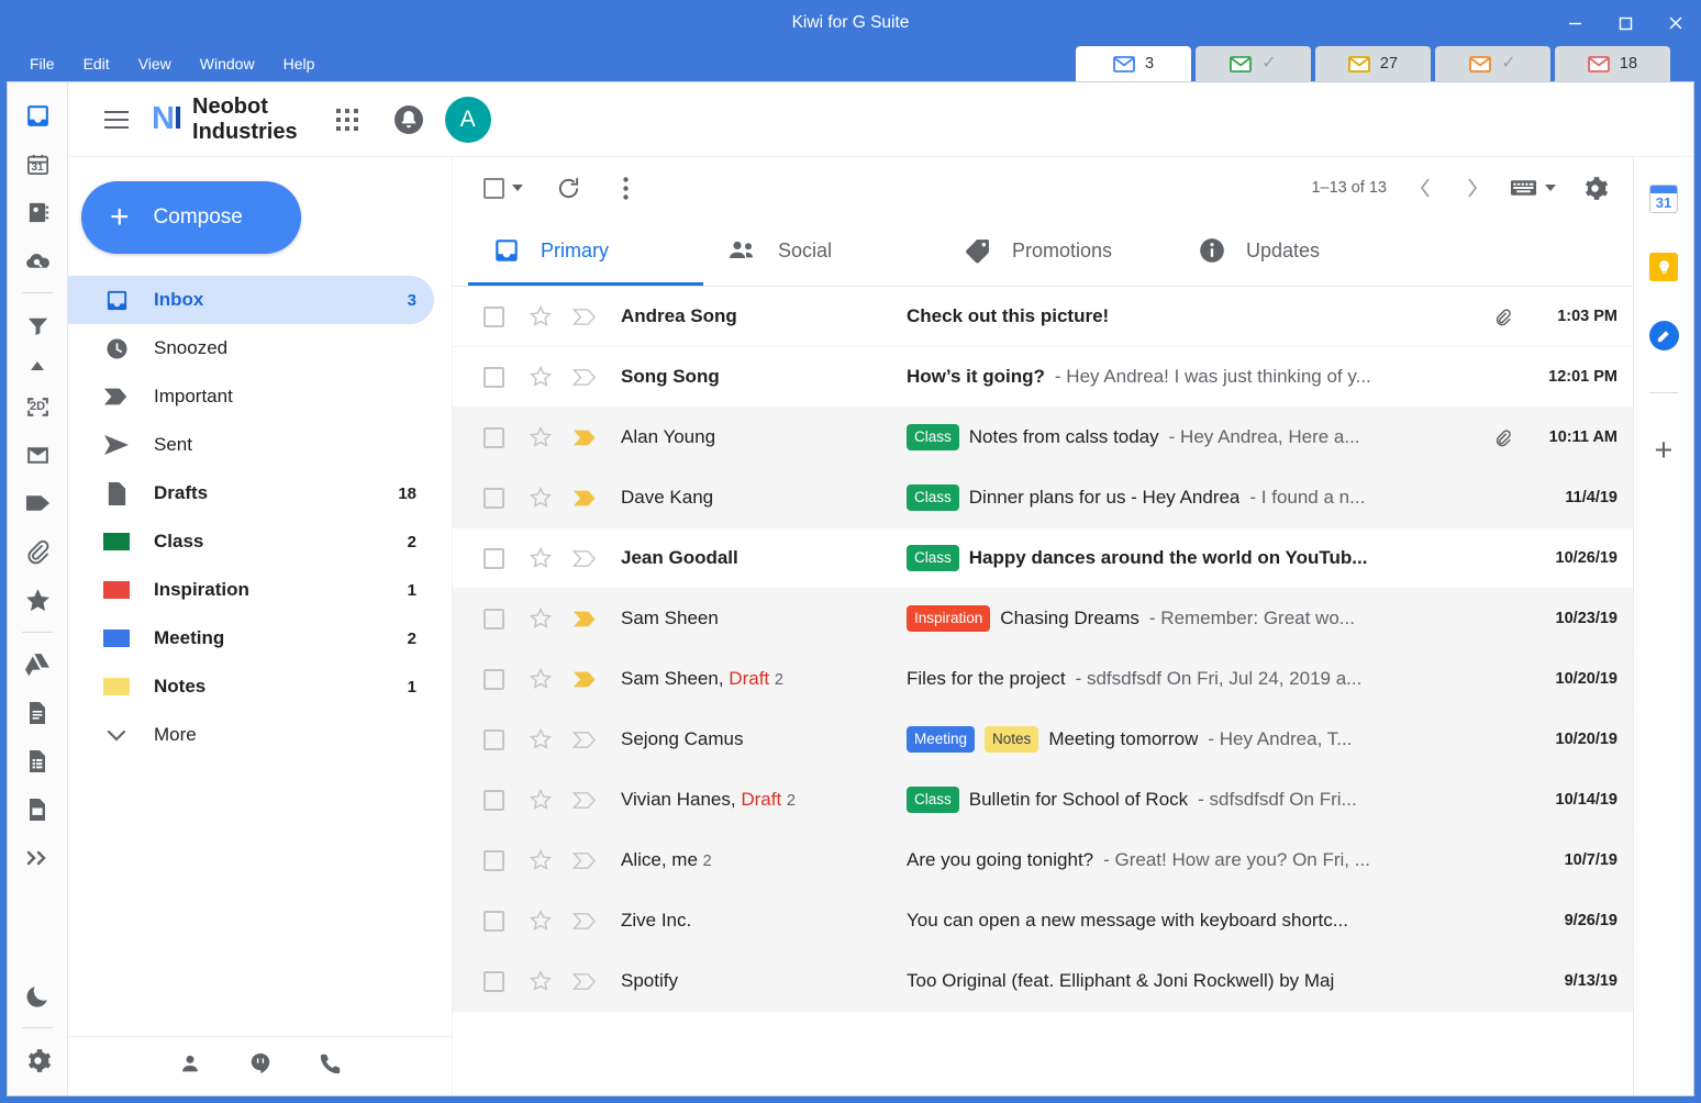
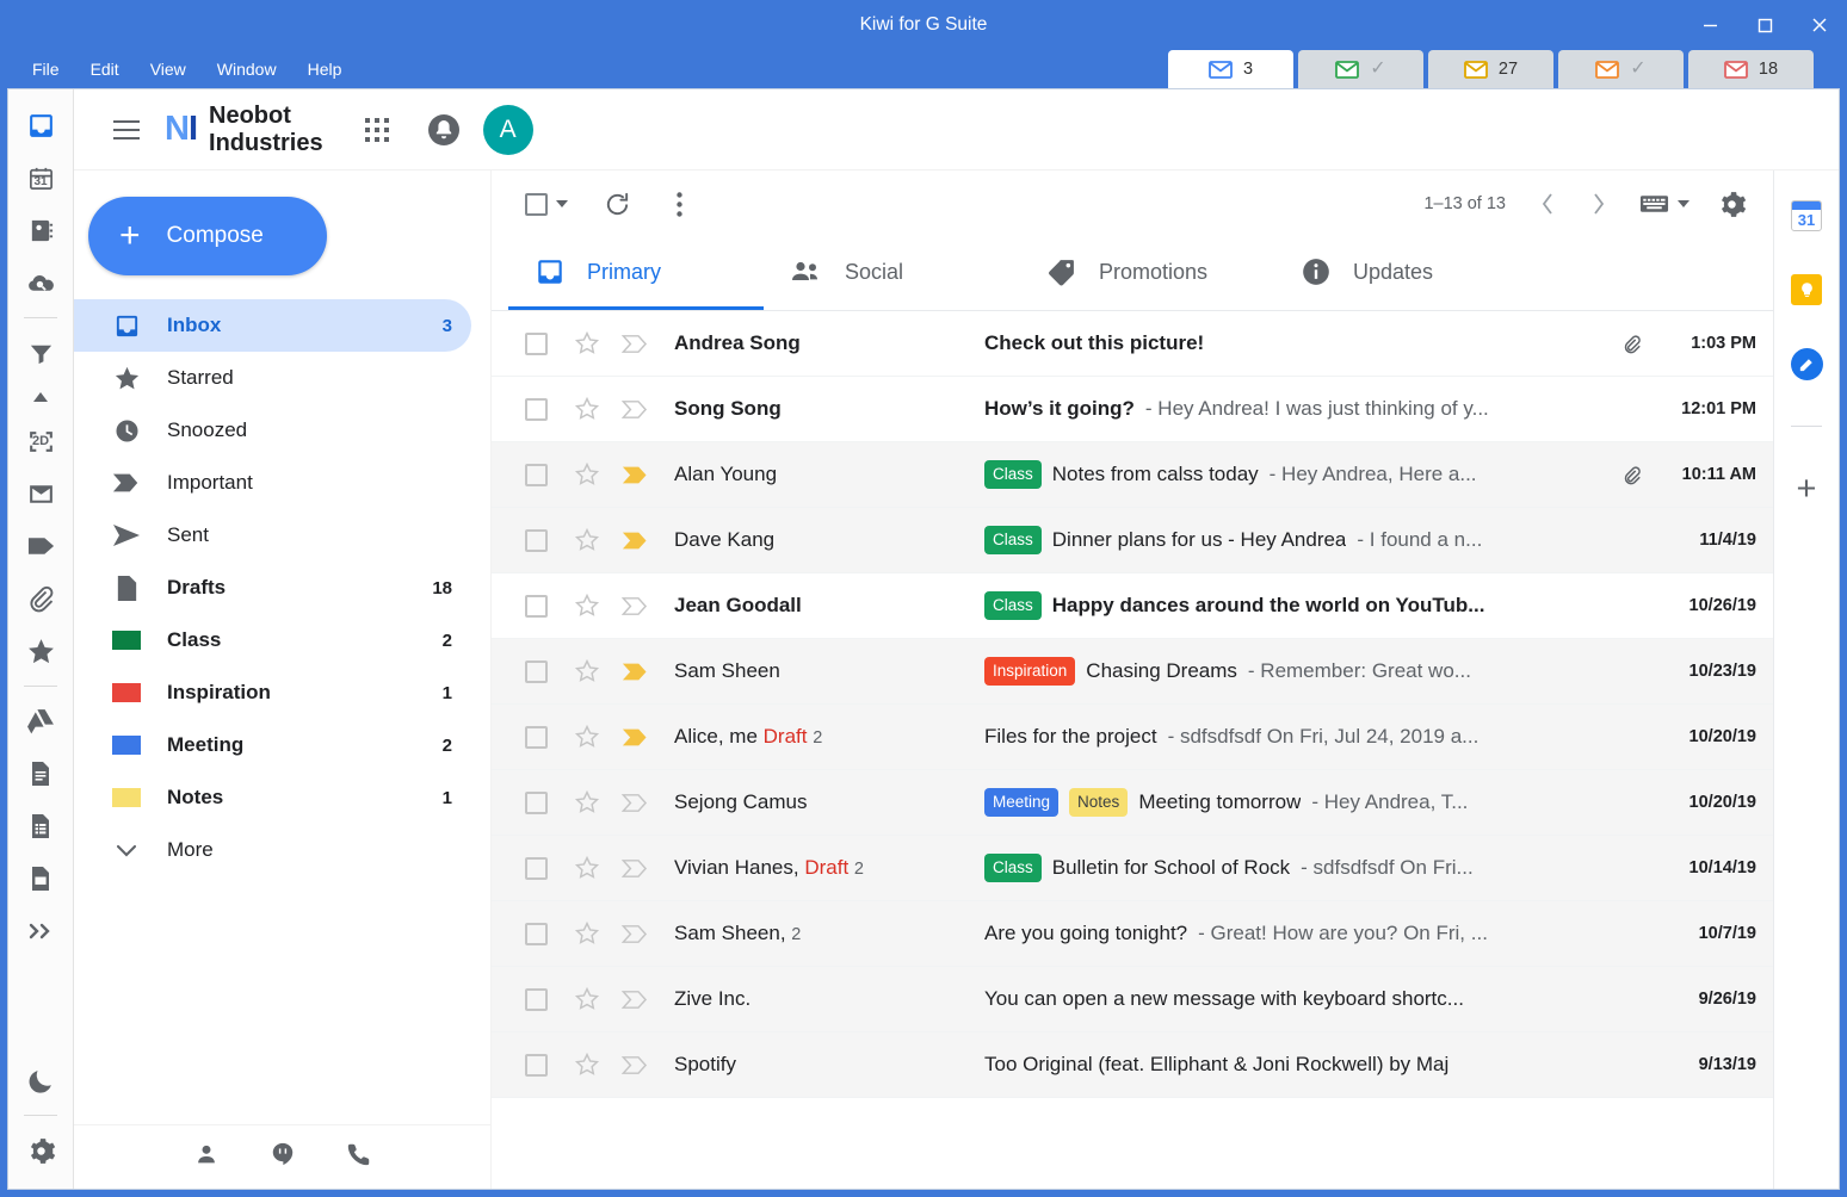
  Kiwi for G Suite
  File
  Edit
  View
  Window
  Help
  3
  ✓
  27
  ✓
  18
  31
  2D
  NI
  Neobot
  Industries
  A
  +
  Compose
  Inbox
  3
+ Starred
  Snoozed
  Important
  Sent
  Drafts
  18
  Class
  2
  Inspiration
  1
  Meeting
  2
  Notes
  1
  More
  1–13 of 13
  Primary
  Social
  Promotions
  Updates
  Andrea Song
  Check out this picture!
  1:03 PM
  Song Song
  How’s it going?
  - Hey Andrea! I was just thinking of y...
  12:01 PM
  Alan Young
  Class
  Notes from calss today
  - Hey Andrea, Here a...
  10:11 AM
  Dave Kang
  Class
  Dinner plans for us - Hey Andrea
  - I found a n...
  11/4/19
  Jean Goodall
  Class
  Happy dances around the world on YouTub...
  10/26/19
  Sam Sheen
  Inspiration
  Chasing Dreams
  - Remember: Great wo...
  10/23/19
- Sam Sheen, Draft 2
+ Alice, me Draft 2
  Files for the project
  - sdfsdfsdf On Fri, Jul 24, 2019 a...
  10/20/19
  Sejong Camus
  Meeting
  Notes
  Meeting tomorrow
  - Hey Andrea, T...
  10/20/19
  Vivian Hanes, Draft 2
  Class
  Bulletin for School of Rock
  - sdfsdfsdf On Fri...
  10/14/19
- Alice, me 2
+ Sam Sheen, 2
  Are you going tonight?
  - Great! How are you? On Fri, ...
  10/7/19
  Zive Inc.
  You can open a new message with keyboard shortc...
  9/26/19
  Spotify
  Too Original (feat. Elliphant & Joni Rockwell) by Maj
  9/13/19
  31
  +
